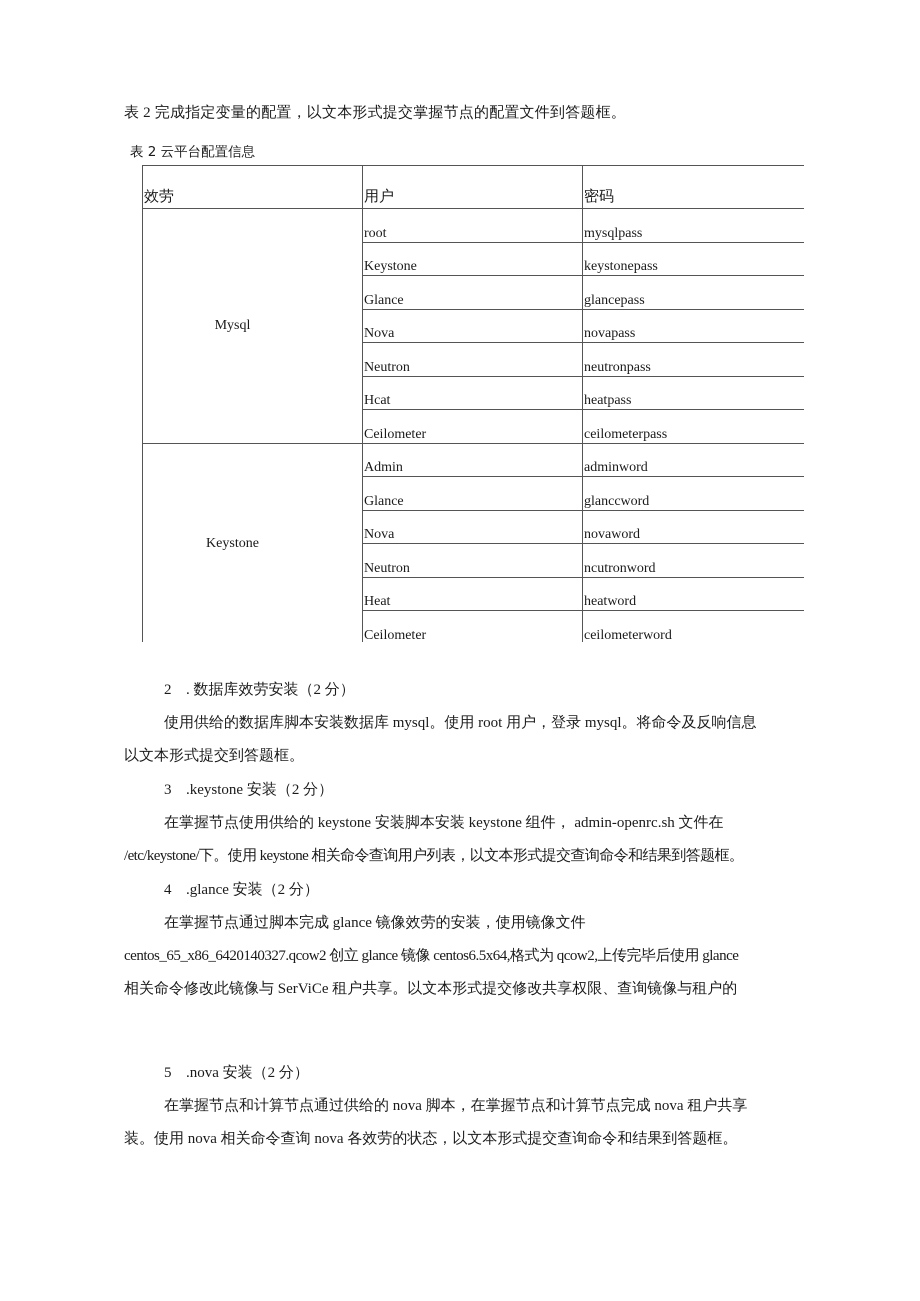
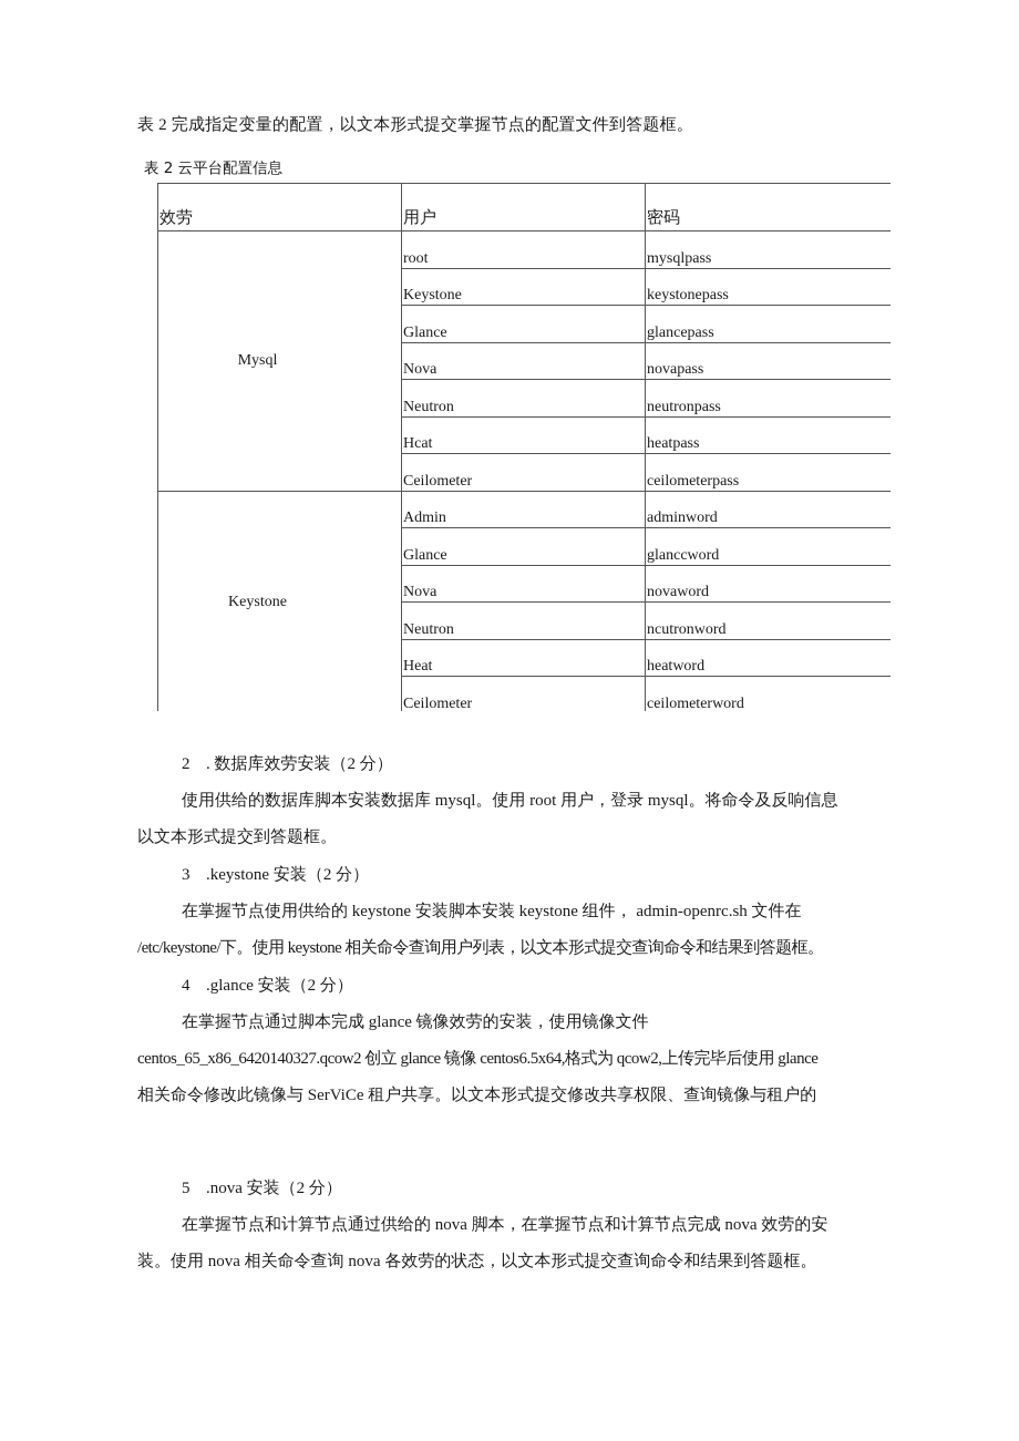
  表 2 完成指定变量的配置，以文本形式提交掌握节点的配置文件到答题框。
  表 2 云平台配置信息
  效劳	用户	密码
  Mysql	root	mysqlpass
  Keystone	keystonepass
  Glance	glancepass
  Nova	novapass
  Neutron	neutronpass
  Hcat	heatpass
  Ceilometer	ceilometerpass
  Keystone	Admin	adminword
  Glance	glanccword
  Nova	novaword
  Neutron	ncutronword
  Heat	heatword
  Ceilometer	ceilometerword
  2 . 数据库效劳安装（2 分）
  使用供给的数据库脚本安装数据库 mysql。使用 root 用户，登录 mysql。将命令及反响信息
  以文本形式提交到答题框。
  3 .keystone 安装（2 分）
  在掌握节点使用供给的 keystone 安装脚本安装 keystone 组件， admin-openrc.sh 文件在
  /etc/keystone/下。使用 keystone 相关命令查询用户列表，以文本形式提交查询命令和结果到答题框。
  4 .glance 安装（2 分）
  在掌握节点通过脚本完成 glance 镜像效劳的安装，使用镜像文件
  centos_65_x86_6420140327.qcow2 创立 glance 镜像 centos6.5x64,格式为 qcow2,上传完毕后使用 glance
  相关命令修改此镜像与 SerViCe 租户共享。以文本形式提交修改共享权限、查询镜像与租户的
  5 .nova 安装（2 分）
- 在掌握节点和计算节点通过供给的 nova 脚本，在掌握节点和计算节点完成 nova 租户共享
+ 在掌握节点和计算节点通过供给的 nova 脚本，在掌握节点和计算节点完成 nova 效劳的安
  装。使用 nova 相关命令查询 nova 各效劳的状态，以文本形式提交查询命令和结果到答题框。
